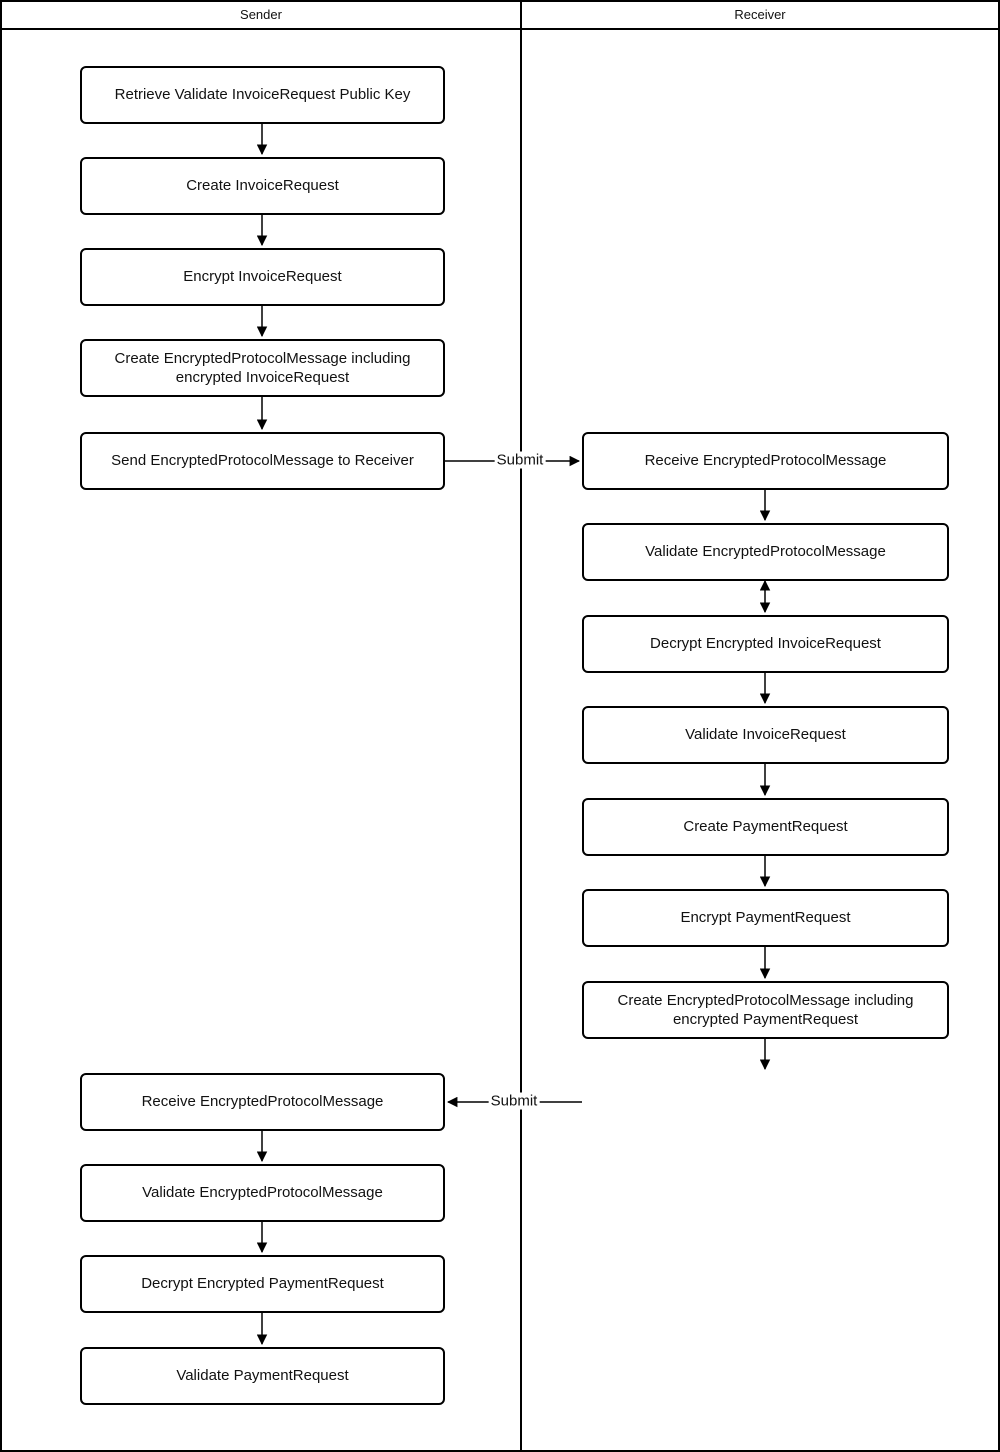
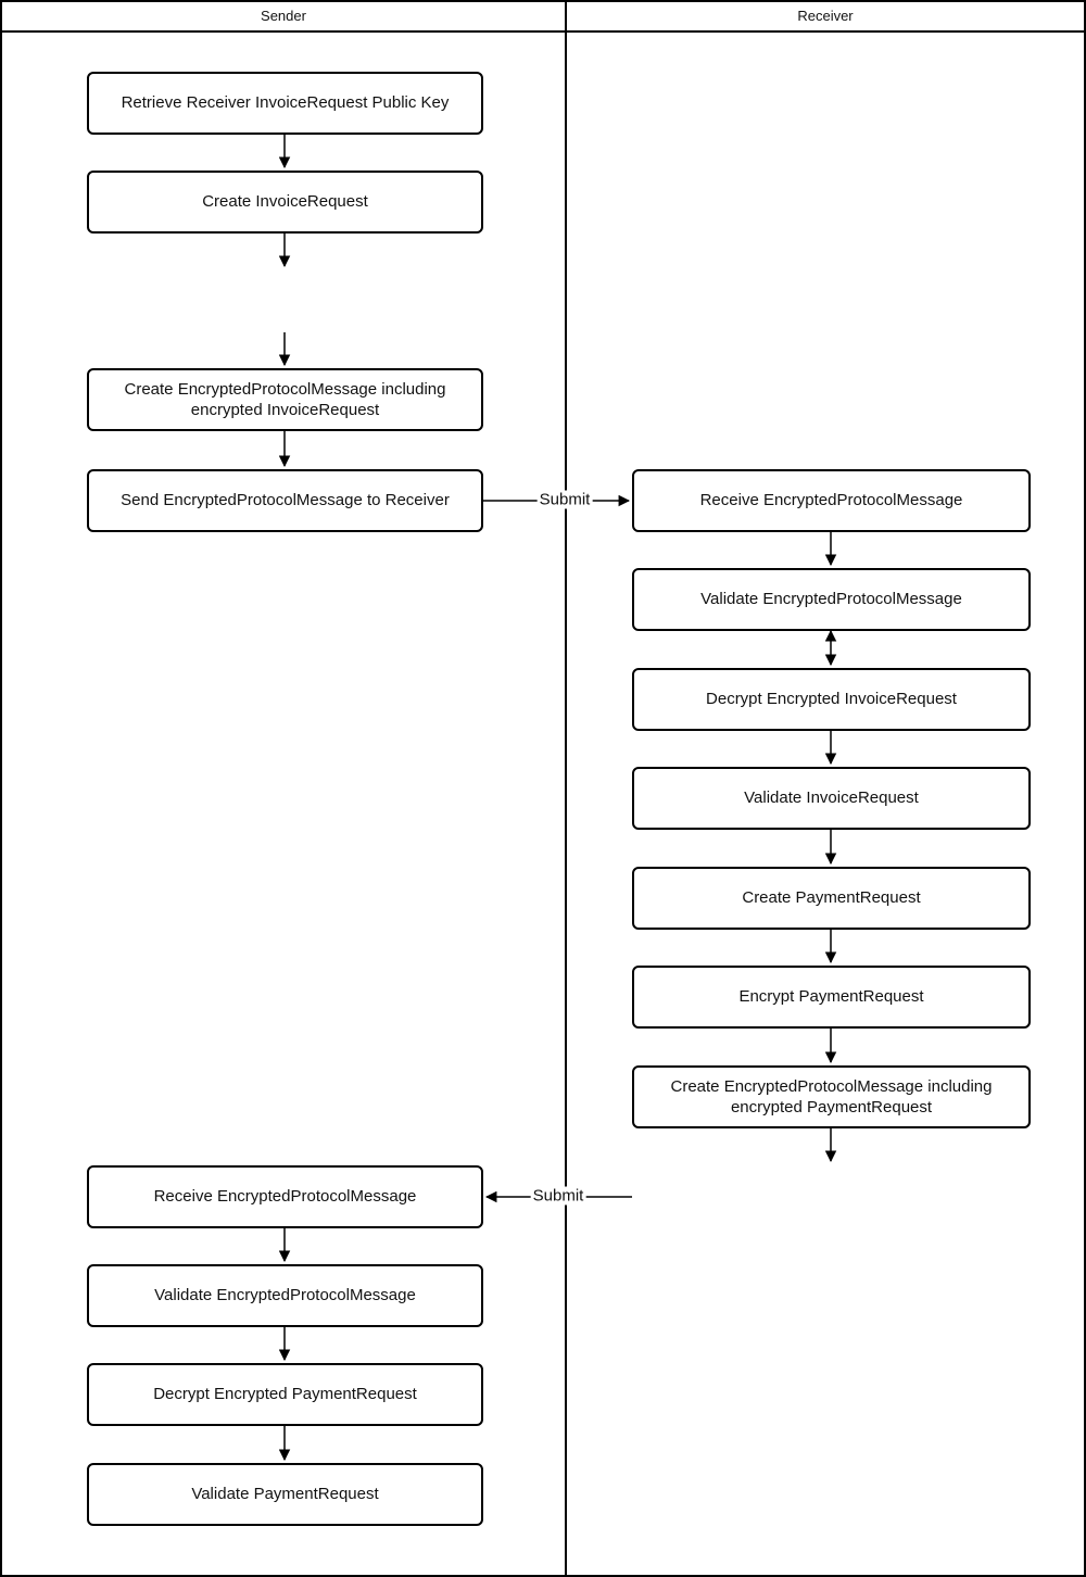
  Sender
  Receiver
- Retrieve Validate InvoiceRequest Public Key
+ Retrieve Receiver InvoiceRequest Public Key
  Create InvoiceRequest
- Encrypt InvoiceRequest
  Create EncryptedProtocolMessage including encrypted InvoiceRequest
  Send EncryptedProtocolMessage to Receiver
  Receive EncryptedProtocolMessage
  Validate EncryptedProtocolMessage
  Decrypt Encrypted PaymentRequest
  Validate PaymentRequest
  Receive EncryptedProtocolMessage
  Validate EncryptedProtocolMessage
  Decrypt Encrypted InvoiceRequest
  Validate InvoiceRequest
  Create PaymentRequest
  Encrypt PaymentRequest
  Create EncryptedProtocolMessage including encrypted PaymentRequest
  Submit
  Submit
